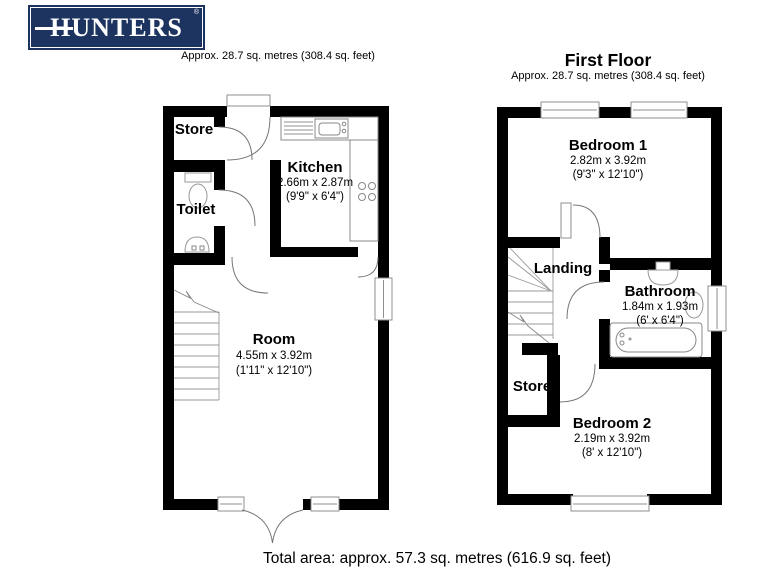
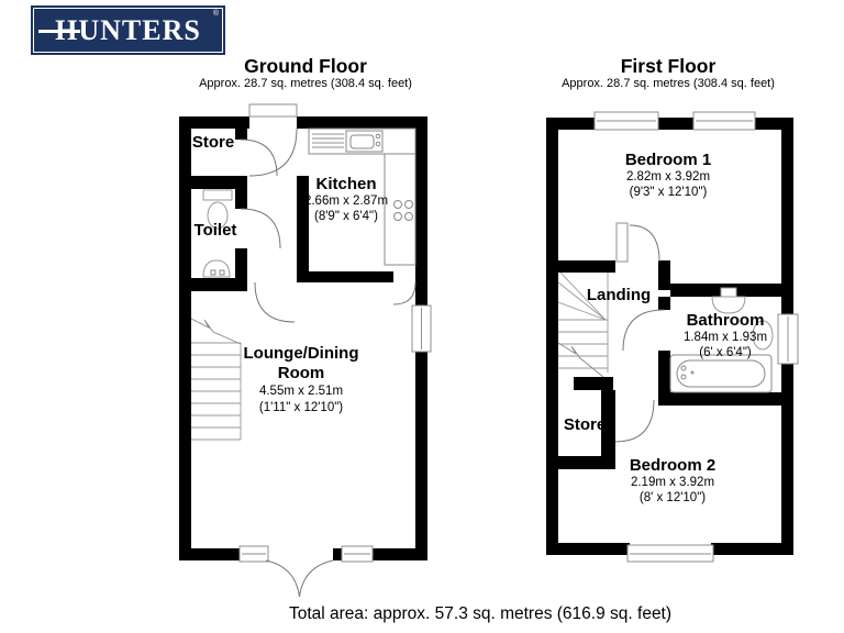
  UNTERS
+ Ground Floor
  Approx. 28.7 sq. metres (308.4 sq. feet)
  First Floor
  Approx. 28.7 sq. metres (308.4 sq. feet)
  Store
  Toilet
  Kitchen
  2.66m x 2.87m
- (9'9" x 6'4")
+ (8'9" x 6'4")
+ Lounge/Dining
  Room
- 4.55m x 3.92m
+ 4.55m x 2.51m
  (1'11" x 12'10")
  Bedroom 1
  2.82m x 3.92m
  (9'3" x 12'10")
  Landing
  Bathroom
  1.84m x 1.93m
  (6' x 6'4")
  Store
  Bedroom 2
  2.19m x 3.92m
  (8' x 12'10")
  Total area: approx. 57.3 sq. metres (616.9 sq. feet)
